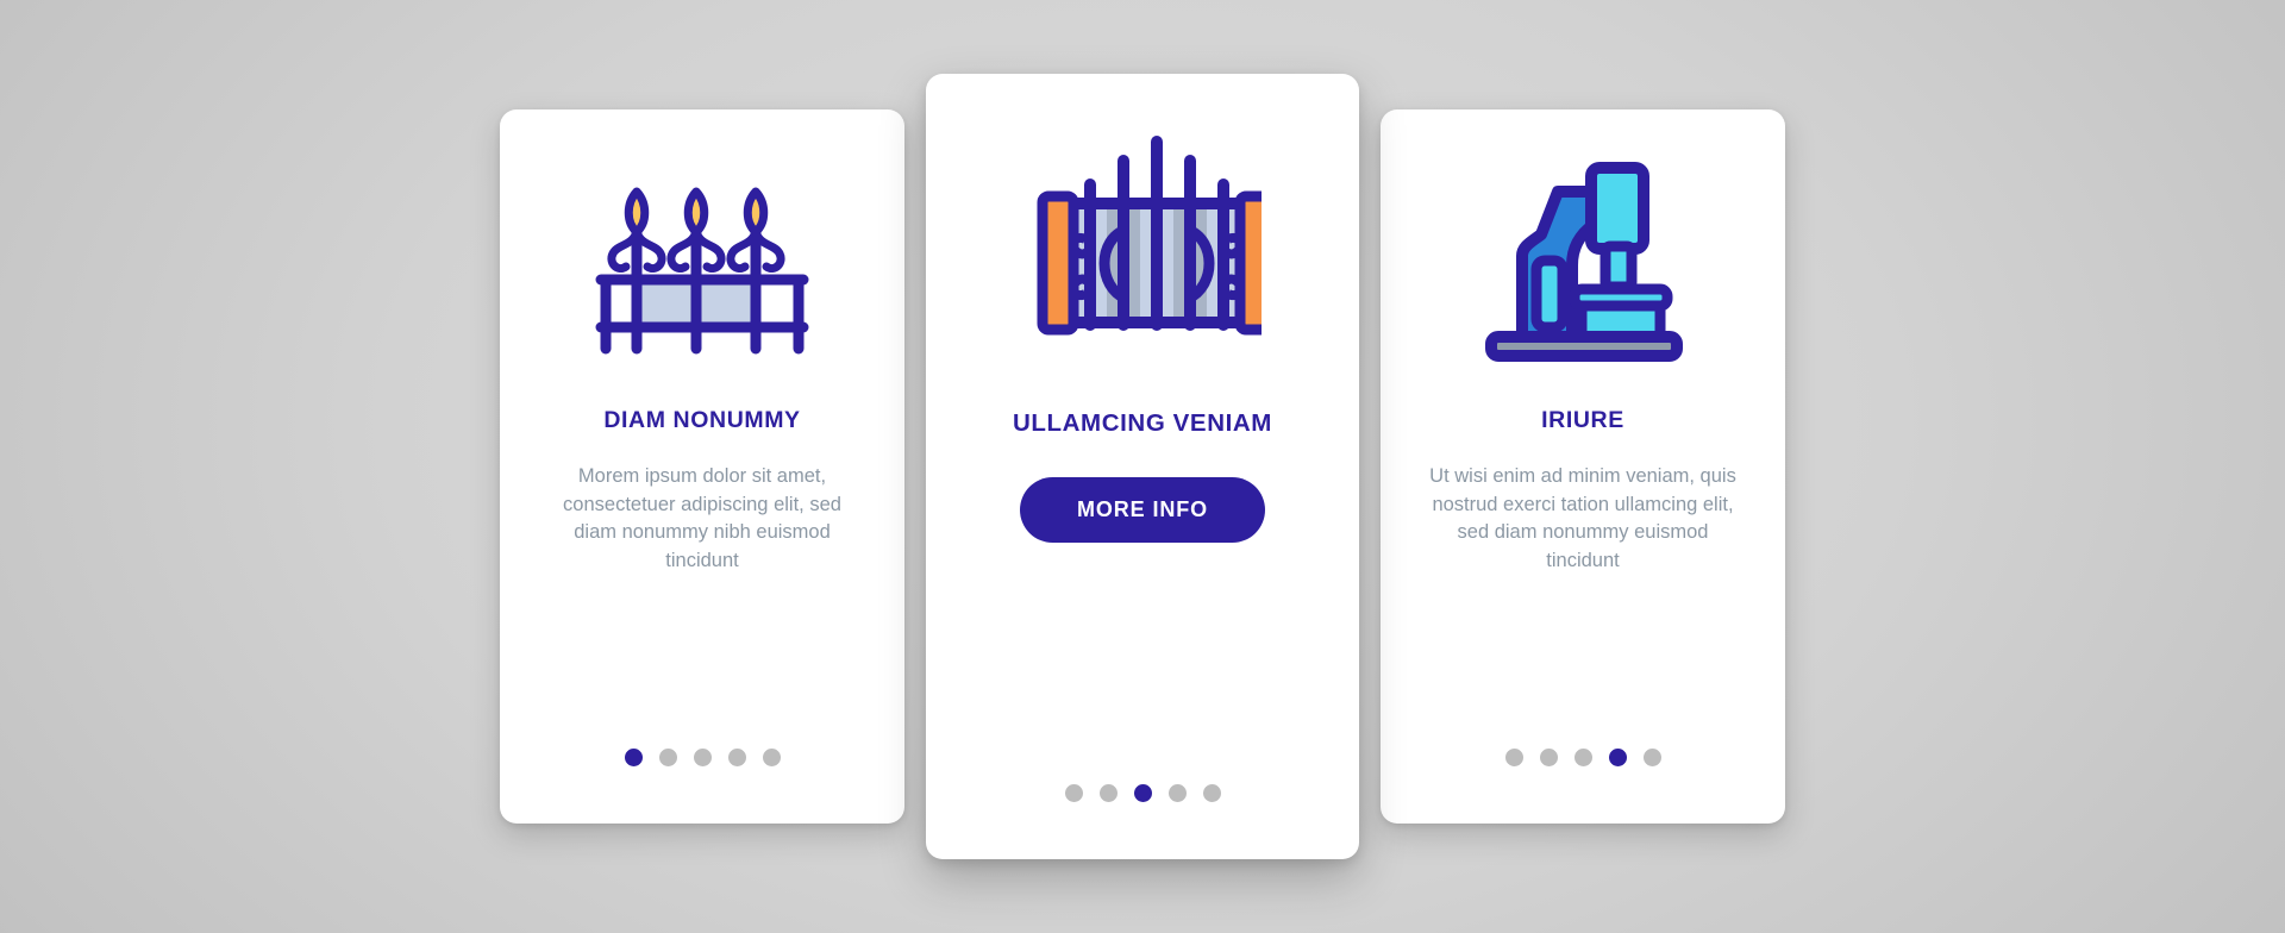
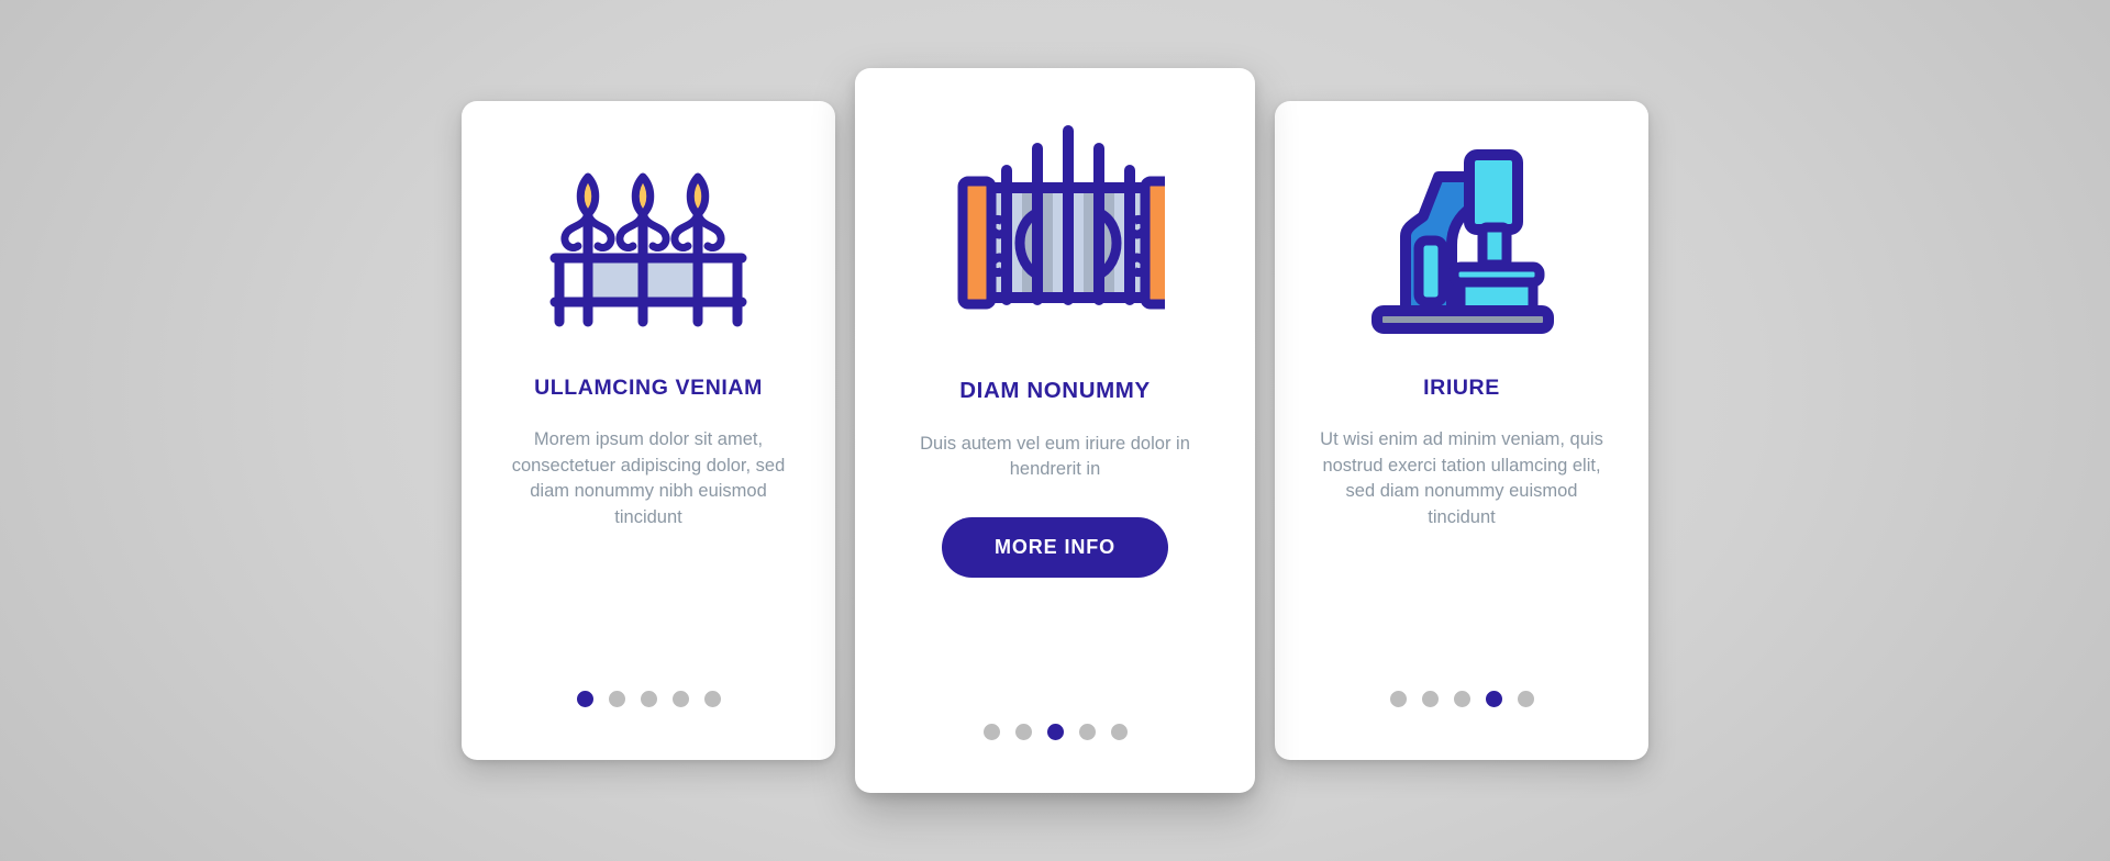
- DIAM NONUMMY
+ ULLAMCING VENIAM
- Morem ipsum dolor sit amet, consectetuer adipiscing elit, sed diam nonummy nibh euismod tincidunt
+ Morem ipsum dolor sit amet, consectetuer adipiscing dolor, sed diam nonummy nibh euismod tincidunt
- ULLAMCING VENIAM
+ DIAM NONUMMY
+ Duis autem vel eum iriure dolor in hendrerit in
  MORE INFO
  IRIURE
  Ut wisi enim ad minim veniam, quis nostrud exerci tation ullamcing elit, sed diam nonummy euismod tincidunt
